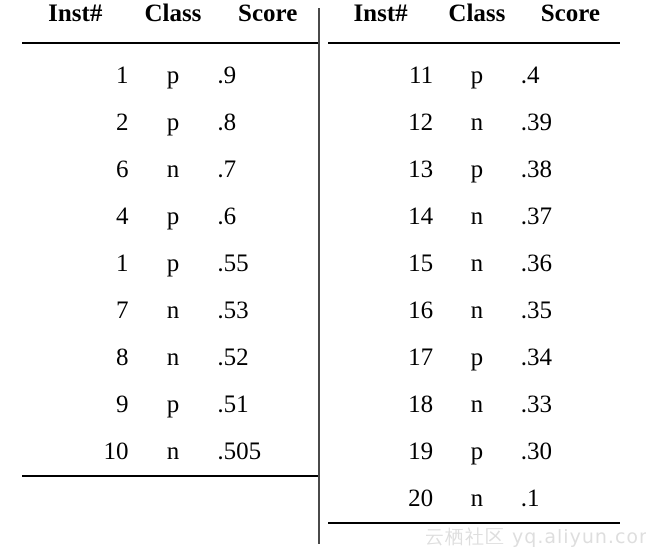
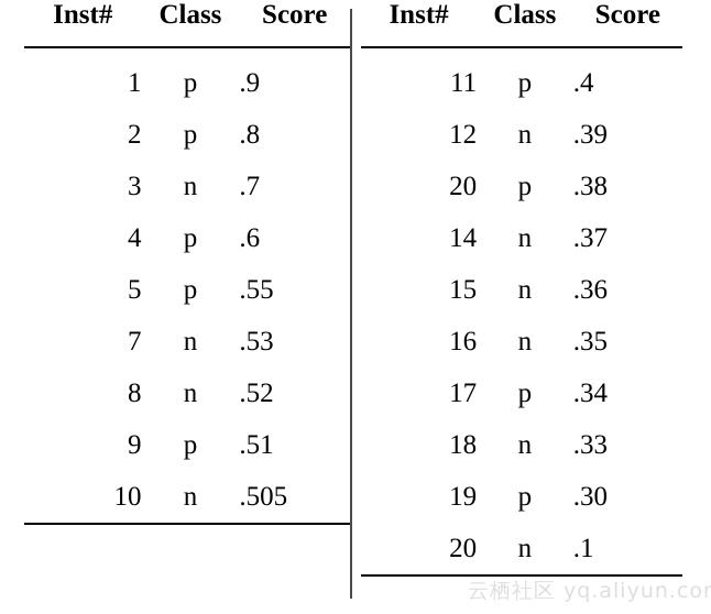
  Inst#	Class	Score
  1	p	.9
  2	p	.8
- 6	n	.7
+ 3	n	.7
  4	p	.6
- 1	p	.55
+ 5	p	.55
  7	n	.53
  8	n	.52
  9	p	.51
  10	n	.505
  Inst#	Class	Score
  11	p	.4
  12	n	.39
- 13	p	.38
+ 20	p	.38
  14	n	.37
  15	n	.36
  16	n	.35
  17	p	.34
  18	n	.33
  19	p	.30
  20	n	.1
  云栖社区 yq.aliyun.co
